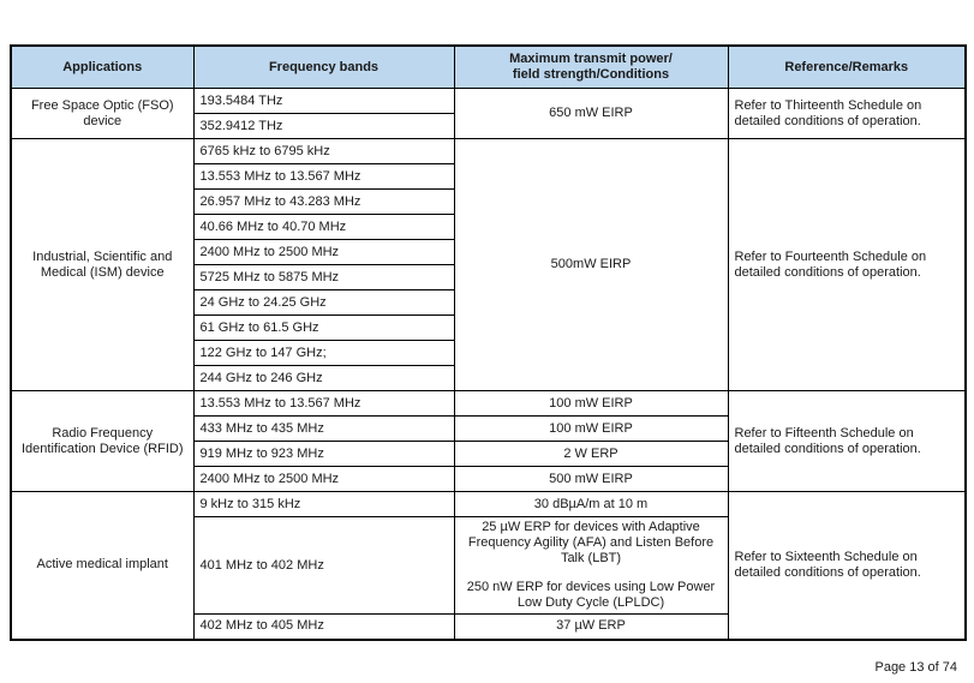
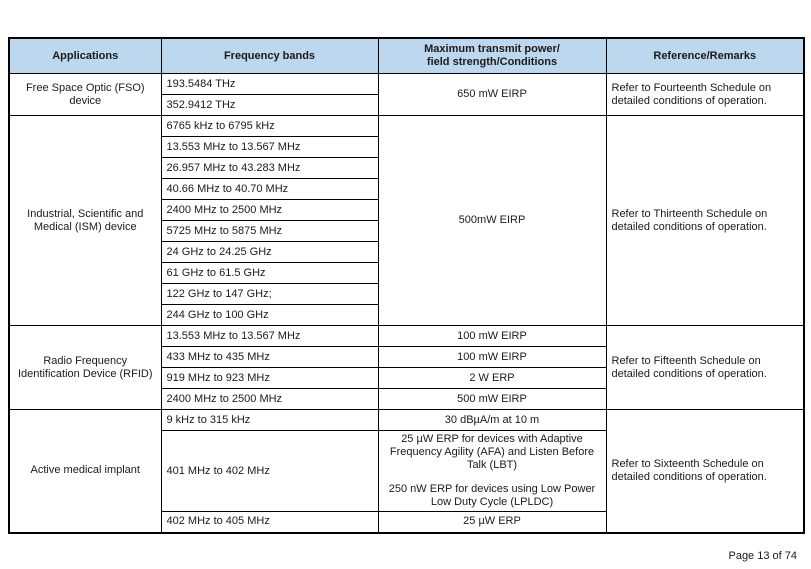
  Applications	Frequency bands	Maximum transmit power/ field strength/Conditions	Reference/Remarks
- Free Space Optic (FSO) device	193.5484 THz	650 mW EIRP	Refer to Thirteenth Schedule on detailed conditions of operation.
+ Free Space Optic (FSO) device	193.5484 THz	650 mW EIRP	Refer to Fourteenth Schedule on detailed conditions of operation.
  352.9412 THz
- Industrial, Scientific and Medical (ISM) device	6765 kHz to 6795 kHz	500mW EIRP	Refer to Fourteenth Schedule on detailed conditions of operation.
+ Industrial, Scientific and Medical (ISM) device	6765 kHz to 6795 kHz	500mW EIRP	Refer to Thirteenth Schedule on detailed conditions of operation.
  13.553 MHz to 13.567 MHz
  26.957 MHz to 43.283 MHz
  40.66 MHz to 40.70 MHz
  2400 MHz to 2500 MHz
  5725 MHz to 5875 MHz
  24 GHz to 24.25 GHz
  61 GHz to 61.5 GHz
  122 GHz to 147 GHz;
- 244 GHz to 246 GHz
+ 244 GHz to 100 GHz
  Radio Frequency Identification Device (RFID)	13.553 MHz to 13.567 MHz	100 mW EIRP	Refer to Fifteenth Schedule on detailed conditions of operation.
  433 MHz to 435 MHz	100 mW EIRP
  919 MHz to 923 MHz	2 W ERP
  2400 MHz to 2500 MHz	500 mW EIRP
  Active medical implant	9 kHz to 315 kHz	30 dBµA/m at 10 m	Refer to Sixteenth Schedule on detailed conditions of operation.
  401 MHz to 402 MHz	25 µW ERP for devices with Adaptive Frequency Agility (AFA) and Listen Before Talk (LBT)250 nW ERP for devices using Low Power Low Duty Cycle (LPLDC)
- 402 MHz to 405 MHz	37 µW ERP
+ 402 MHz to 405 MHz	25 µW ERP
  Page 13 of 74
